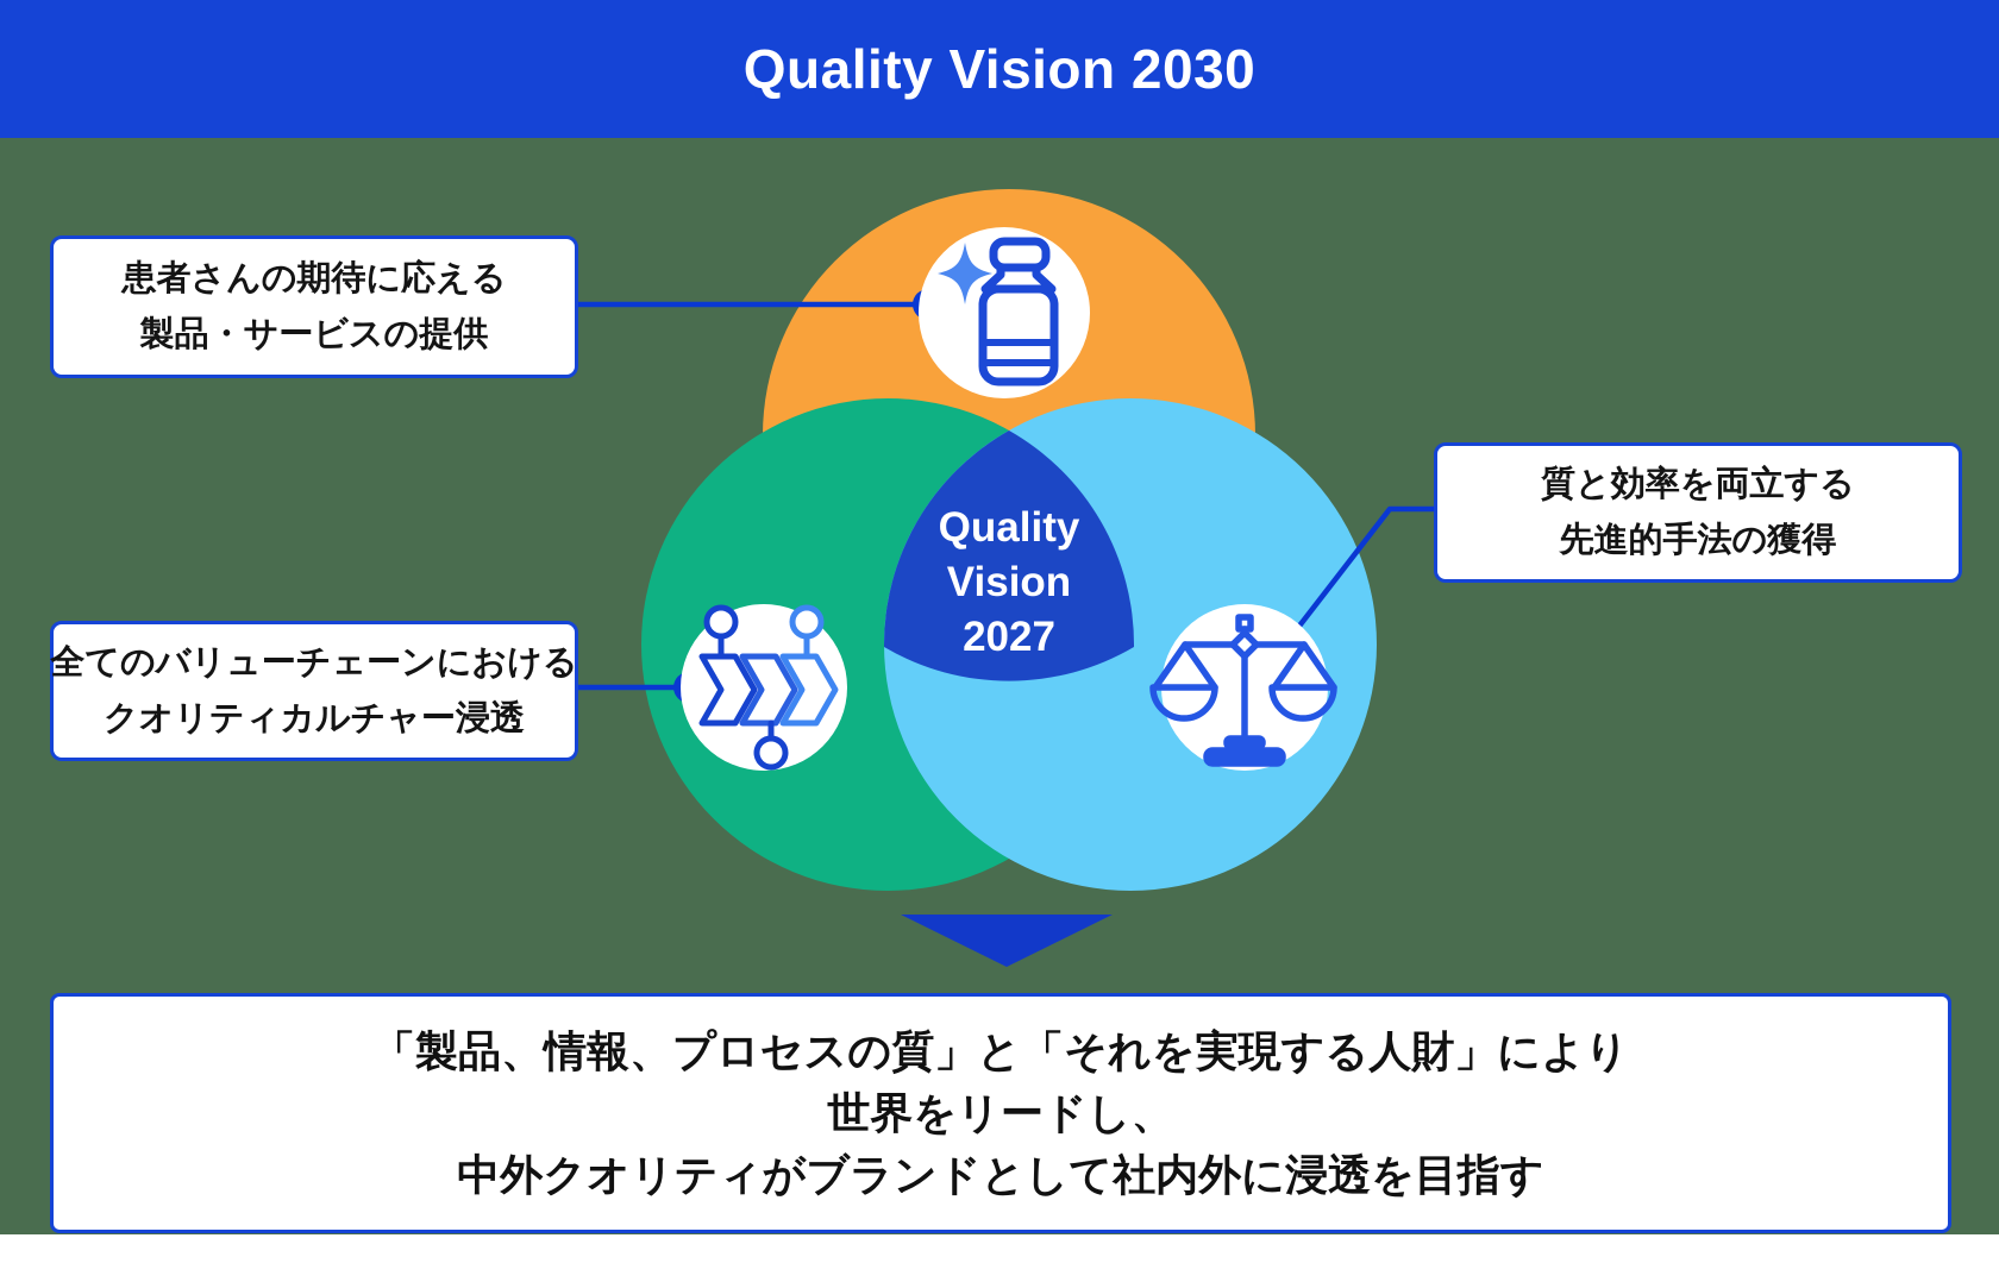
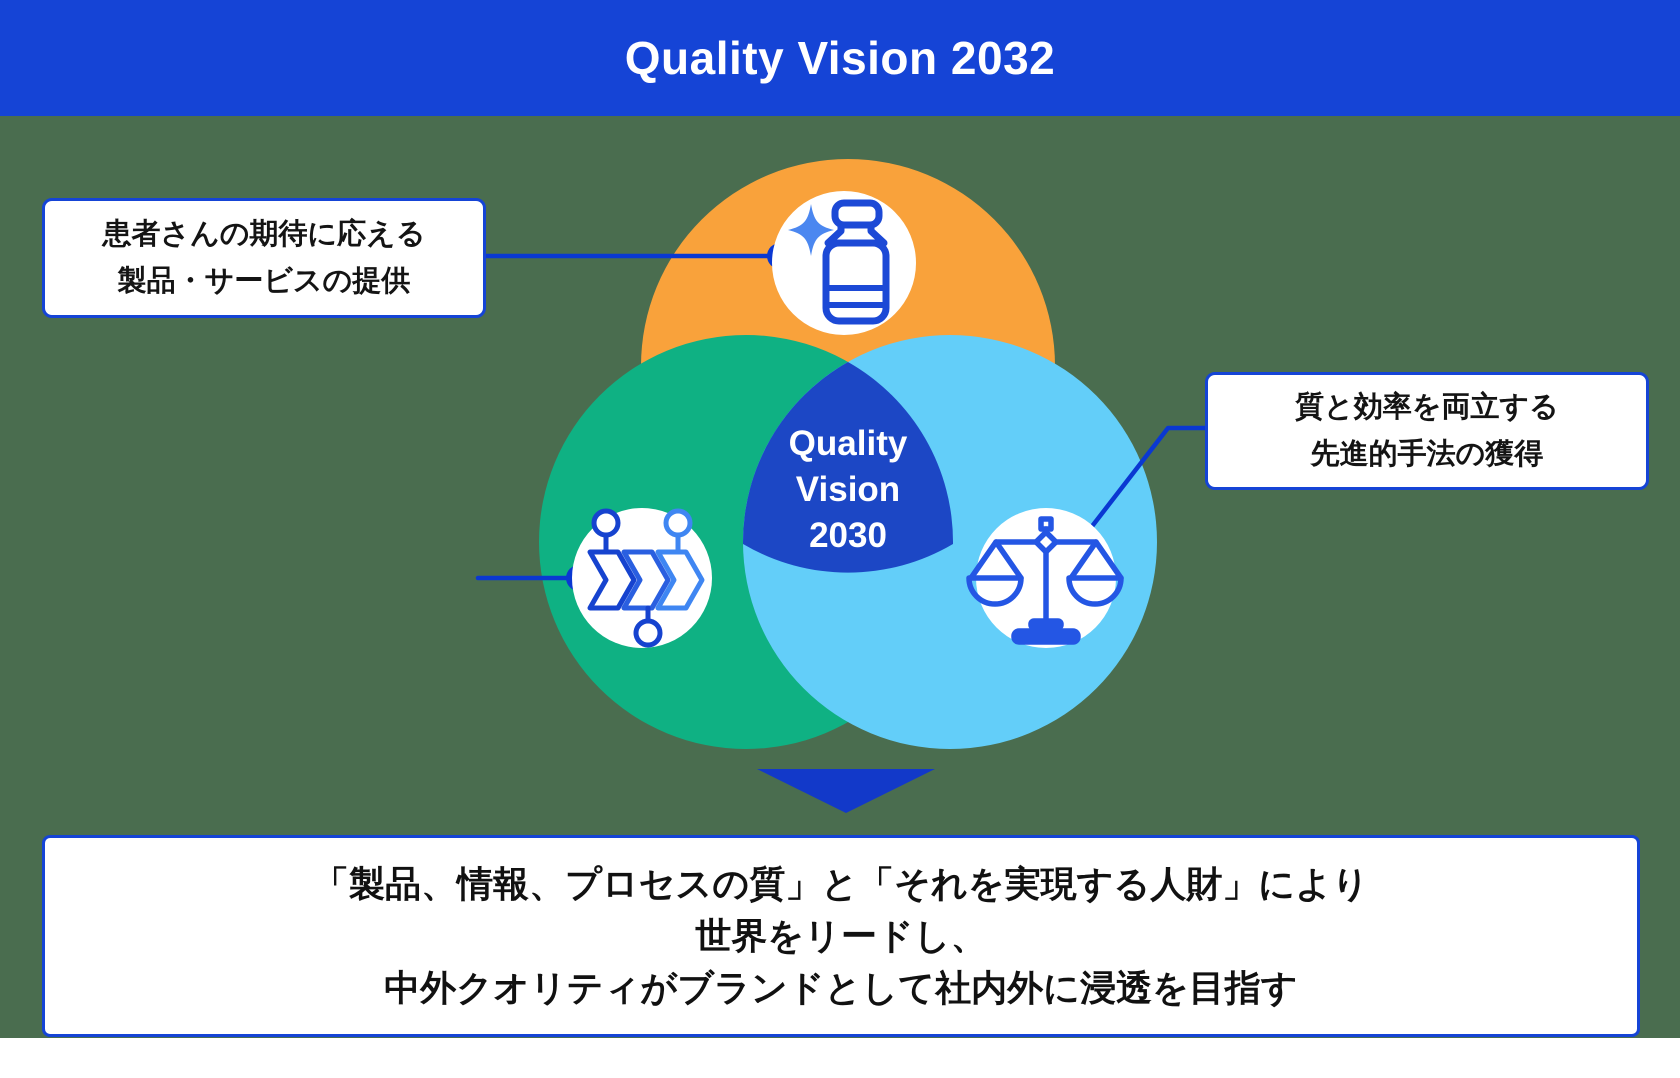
- Quality Vision 2030
+ Quality Vision 2032
  Quality
  Vision
- 2027
+ 2030
  患者さんの期待に応える
  製品・サービスの提供
  質と効率を両立する
  先進的手法の獲得
- 全てのバリューチェーンにおける
- クオリティカルチャー浸透
  「製品、情報、プロセスの質」と「それを実現する人財」により
  世界をリードし、
  中外クオリティがブランドとして社内外に浸透を目指す
